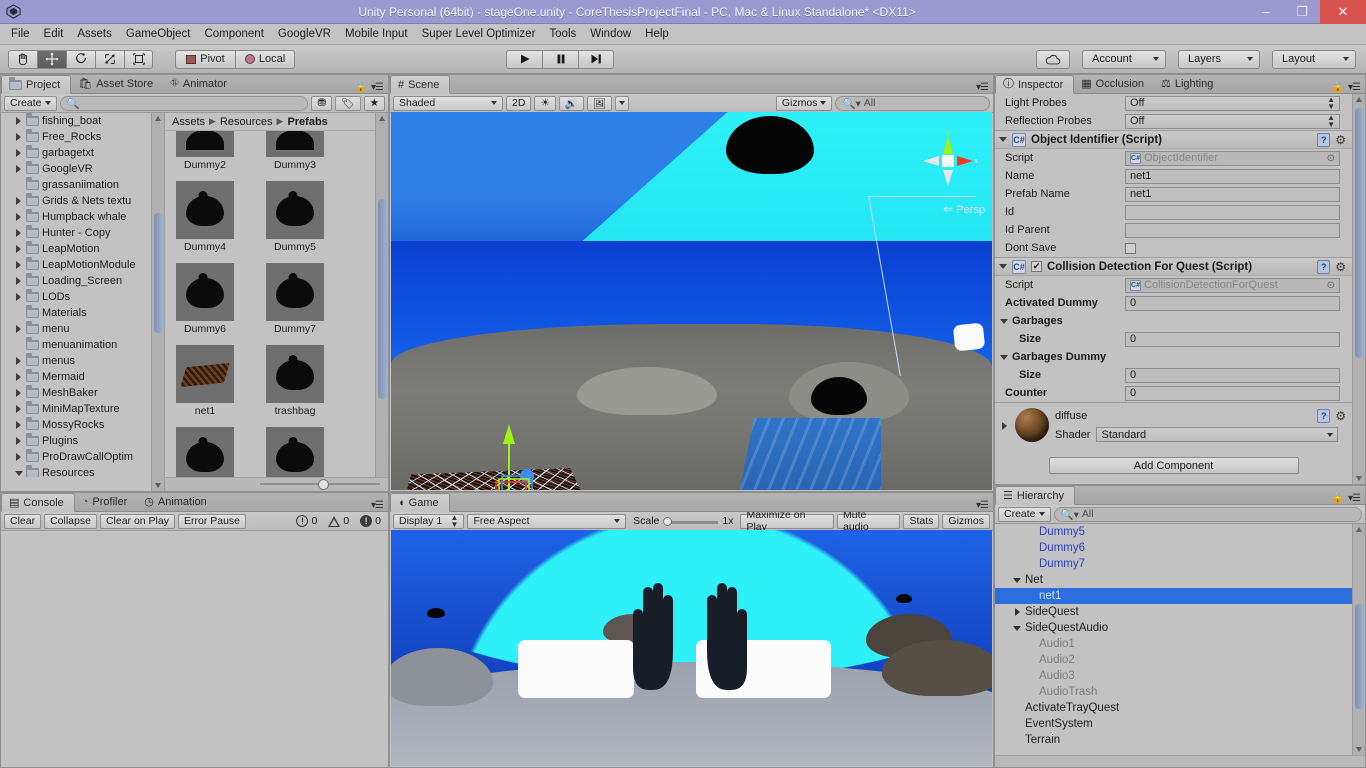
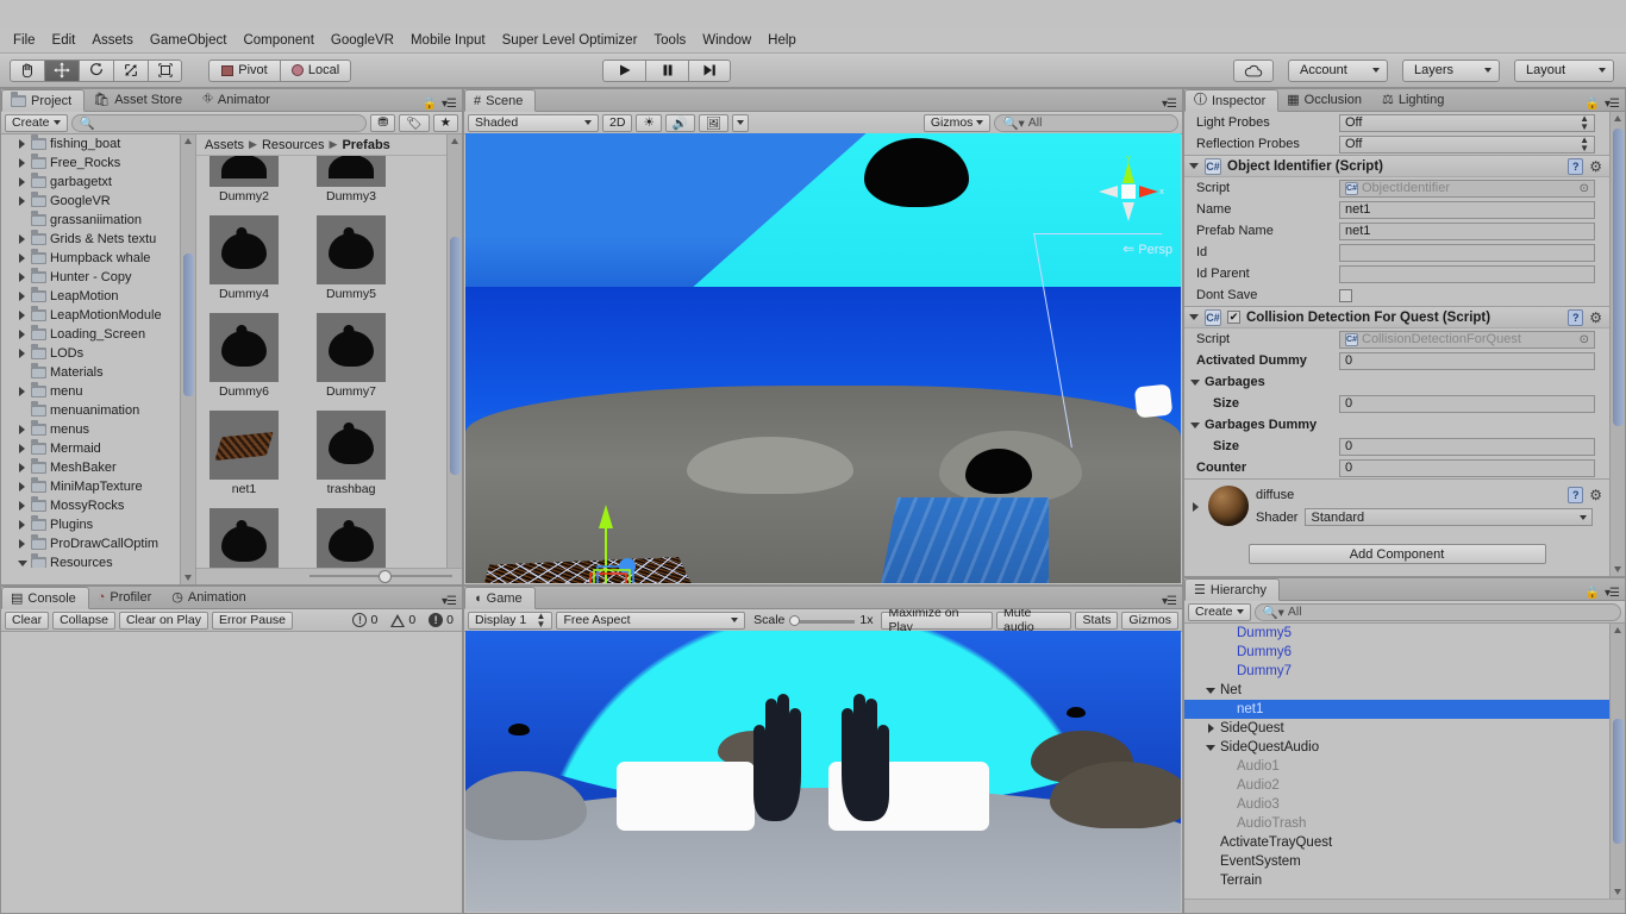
- Unity Personal (64bit) - stageOne.unity - CoreThesisProjectFinal - PC, Mac & Linux Standalone* <DX11>
- –
- ❐
- ✕
  File
  Edit
  Assets
  GameObject
  Component
  GoogleVR
  Mobile Input
  Super Level Optimizer
  Tools
  Window
  Help
  Pivot
  Local
  Account
  Layers
  Layout
  Project
  🛍
  Asset Store
  ⛗
  Animator
  🔒
  ▾☰
  Create
  🔍
  ⛃
  🏷
  ★
  fishing_boat
  Free_Rocks
  garbagetxt
  GoogleVR
  grassaniimation
  Grids & Nets textu
  Humpback whale
  Hunter - Copy
  LeapMotion
  LeapMotionModule
  Loading_Screen
  LODs
  Materials
  menu
  menuanimation
  menus
  Mermaid
  MeshBaker
  MiniMapTexture
  MossyRocks
  Plugins
  ProDrawCallOptim
  Resources
  Assets
  ▶
  Resources
  ▶
  Prefabs
  Dummy2
  Dummy3
  Dummy4
  Dummy5
  Dummy6
  Dummy7
  net1
  trashbag
  ▤
  Console
  ◔
  Profiler
  ◷
  Animation
  ▾☰
  Clear
  Collapse
  Clear on Play
  Error Pause
  !
  0
  0
  !
  0
  #
  Scene
  ▾☰
  Shaded
  2D
  ☀
  🔊
  🖼
  Gizmos
  🔍▾
  All
  ⇐ Persp
  ◖
  Game
  ▾☰
  Display 1
  ▲
  ▼
  Free Aspect
  Scale
  1x
  Maximize on Play
  Mute audio
  Stats
  Gizmos
  ⓘ
  Inspector
  ▦
  Occlusion
  ⚖
  Lighting
  🔒
  ▾☰
  Light Probes
  Off
  ▲
  ▼
  Reflection Probes
  Off
  ▲
  ▼
  C#
  Object Identifier (Script)
  ?
  ⚙
  Script
  ObjectIdentifier
  ⊙
  Name
  net1
  Prefab Name
  net1
  Id
  Id Parent
  Dont Save
  C#
  ✔
  Collision Detection For Quest (Script)
  ?
  ⚙
  Script
  CollisionDetectionForQuest
  ⊙
  Activated Dummy
  0
  Garbages
  Size
  0
  Garbages Dummy
  Size
  0
  Counter
  0
  diffuse
  ?
  ⚙
  Shader
  Standard
  Add Component
  ☰
  Hierarchy
  🔒
  ▾☰
  Create
  🔍▾
  All
  Dummy5
  Dummy6
  Dummy7
  Net
  net1
  SideQuest
  SideQuestAudio
  Audio1
  Audio2
  Audio3
  AudioTrash
  ActivateTrayQuest
  EventSystem
  Terrain
